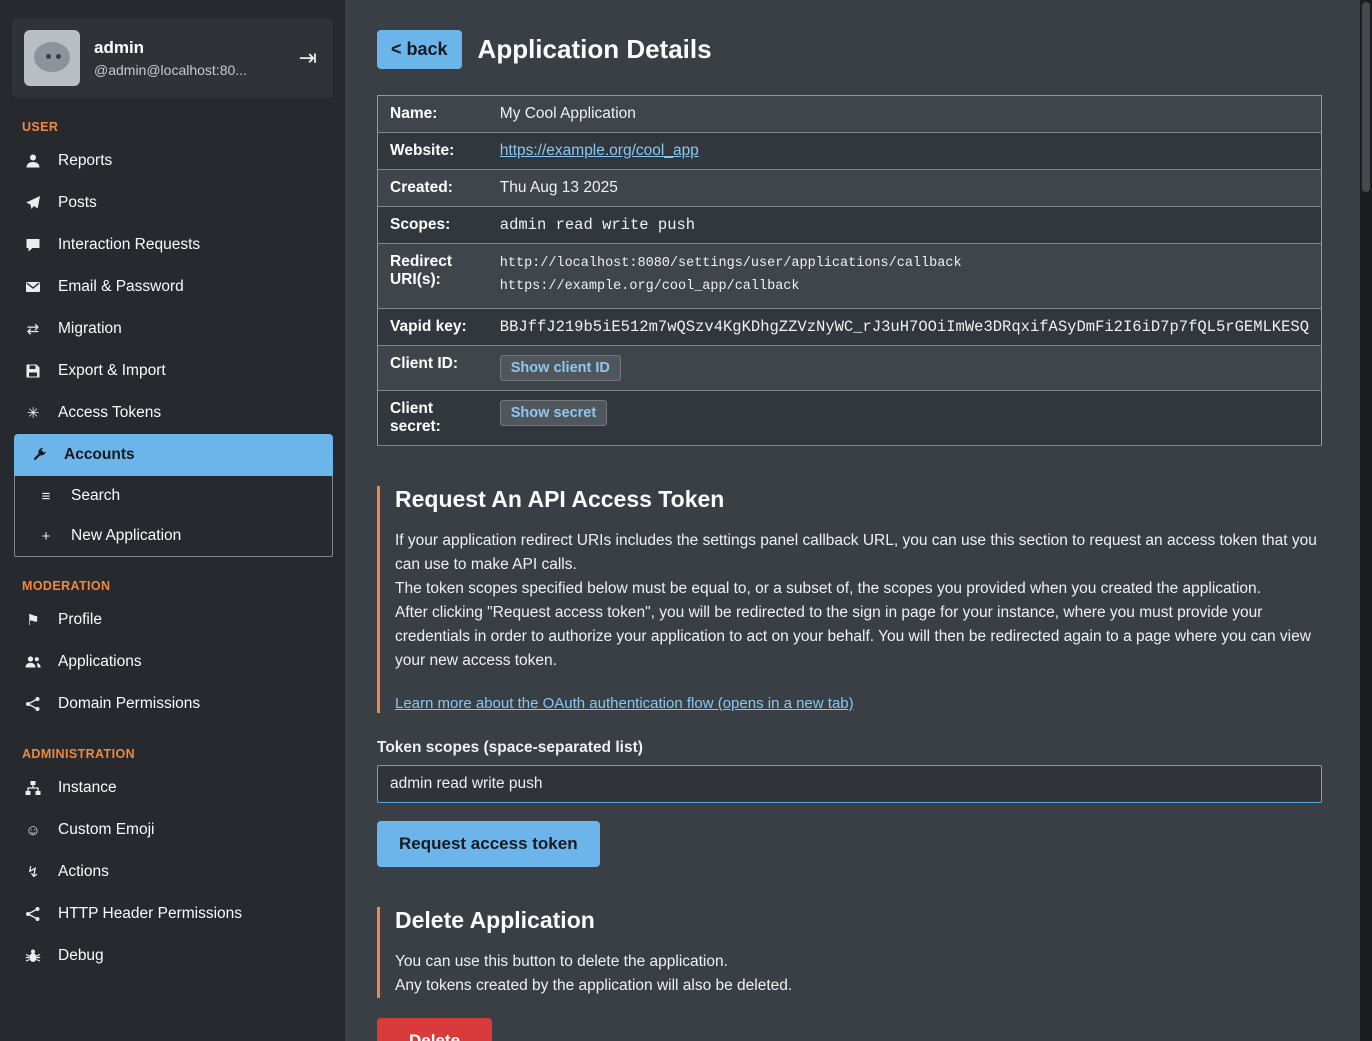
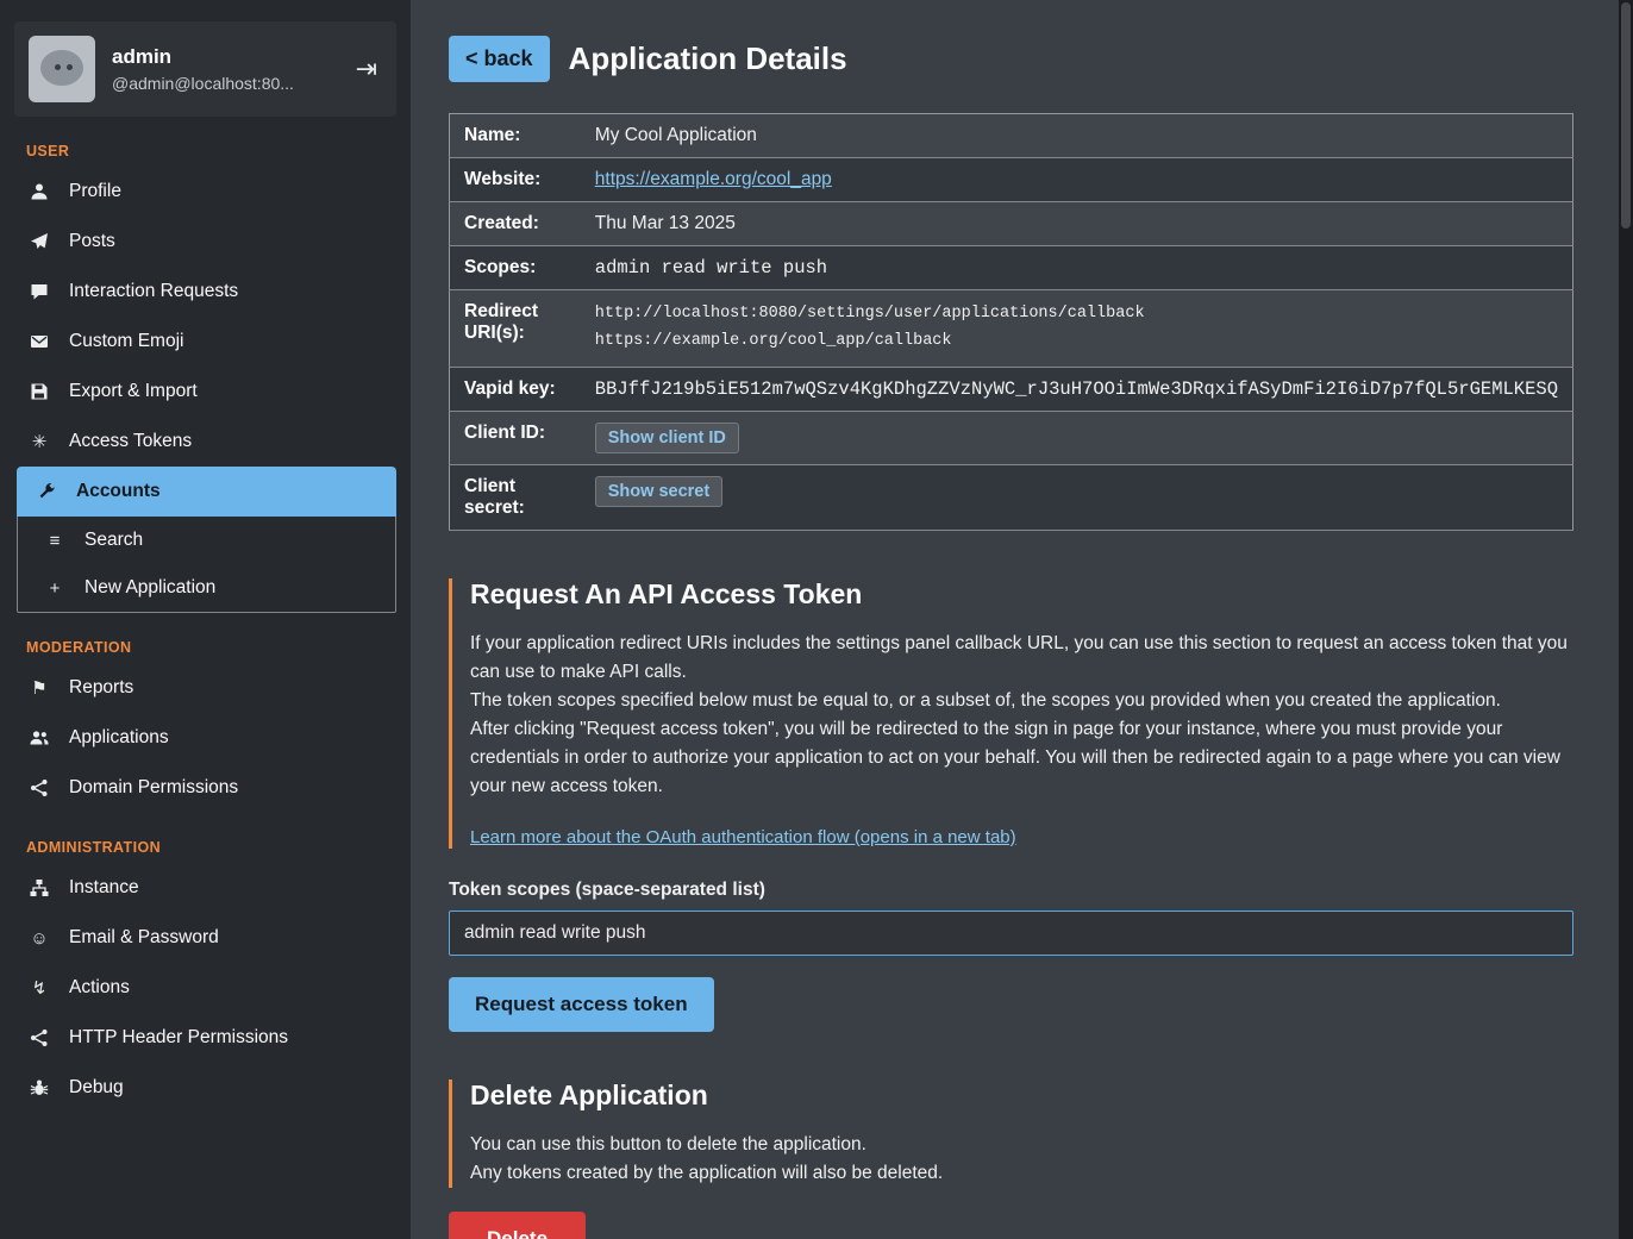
  admin
  @admin@localhost:80...
  ⇥
  USER
- Reports
+ Profile
  Posts
  Interaction Requests
- Email & Password
+ Custom Emoji
- ⇄
- Migration
  Export & Import
  ✳
  Access Tokens
  Accounts
  ≡
  Search
  +
  New Application
  MODERATION
  ⚑
- Profile
+ Reports
  Applications
  Domain Permissions
  ADMINISTRATION
  Instance
  ☺
- Custom Emoji
+ Email & Password
  ↯
  Actions
  HTTP Header Permissions
  Debug
  < back
  Application Details
  Name:	My Cool Application
  Website:	https://example.org/cool_app
- Created:	Thu Aug 13 2025
+ Created:	Thu Mar 13 2025
  Scopes:	admin read write push
  Redirect URI(s):	http://localhost:8080/settings/user/applications/callback https://example.org/cool_app/callback
  Vapid key:	BBJffJ219b5iE512m7wQSzv4KgKDhgZZVzNyWC_rJ3uH7OOiImWe3DRqxifASyDmFi2I6iD7p7fQL5rGEMLKESQ
  Client ID:	Show client ID
  Client secret:	Show secret
  Request An API Access Token
  If your application redirect URIs includes the settings panel callback URL, you can use this section to request an access token that you can use to make API calls.
  The token scopes specified below must be equal to, or a subset of, the scopes you provided when you created the application.
  After clicking "Request access token", you will be redirected to the sign in page for your instance, where you must provide your credentials in order to authorize your application to act on your behalf. You will then be redirected again to a page where you can view your new access token.
  Learn more about the OAuth authentication flow (opens in a new tab)
  Token scopes (space-separated list)
  admin read write push
  Request access token
  Delete Application
  You can use this button to delete the application.
  Any tokens created by the application will also be deleted.
